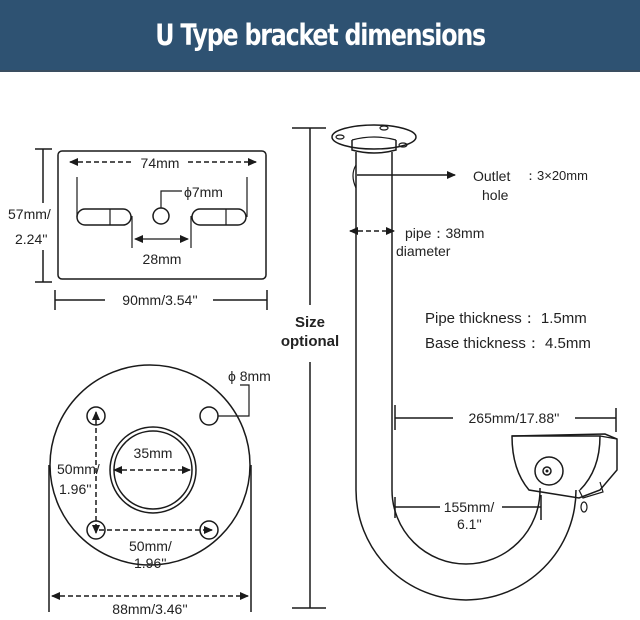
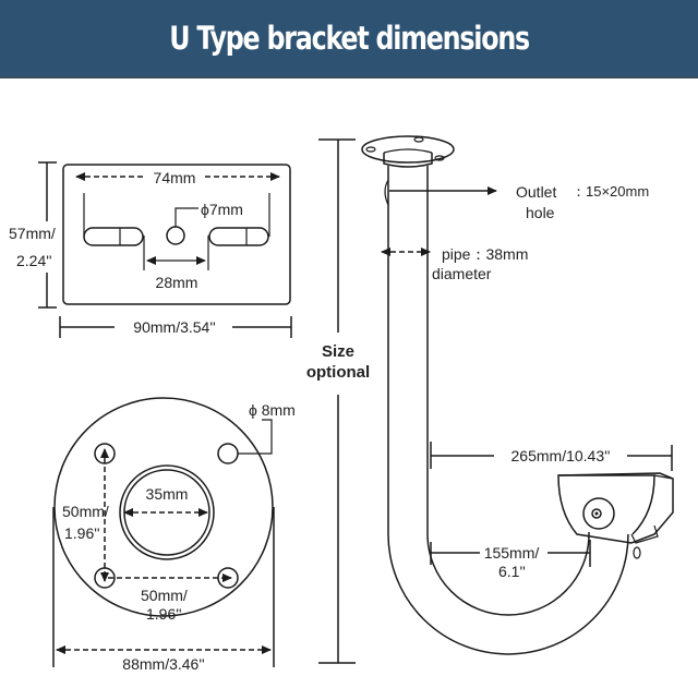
  U Type bracket dimensions
  74mm
  ϕ7mm
  28mm
  57mm/
  2.24''
  90mm/3.54''
  35mm
  ϕ 8mm
  50mm/
  1.96''
  50mm/
  1.96''
  88mm/3.46''
  Size
  optional
  Outlet
  hole
- ：3×20mm
+ ：15×20mm
  pipe：38mm
  diameter
- Pipe thickness： 1.5mm
- Base thickness： 4.5mm
- 265mm/17.88''
+ 265mm/10.43''
  155mm/
  6.1''
